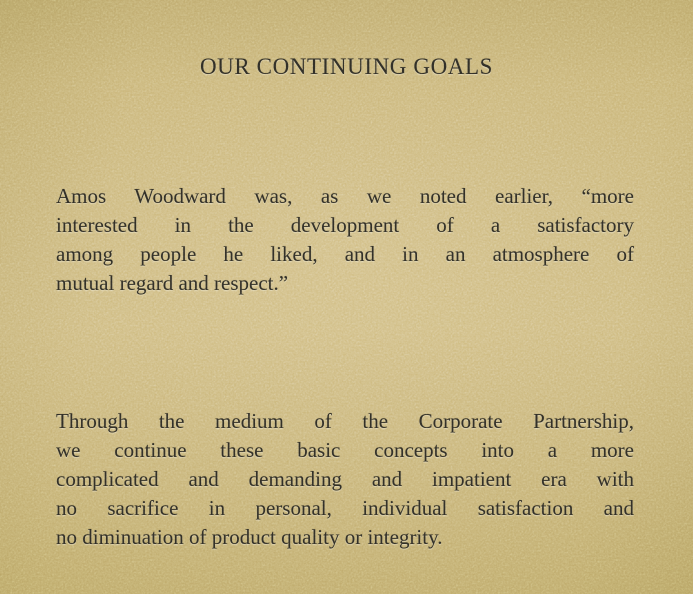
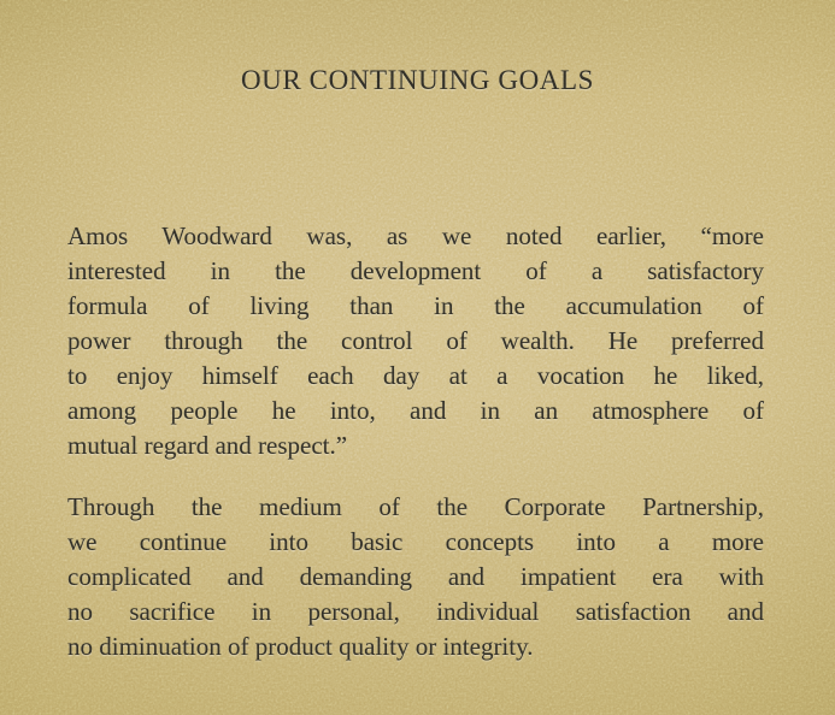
  OUR CONTINUING GOALS
  Amos Woodward was, as we noted earlier, “more
  interested in the development of a satisfactory
+ formula of living than in the accumulation of
+ power through the control of wealth. He preferred
+ to enjoy himself each day at a vocation he liked,
- among people he liked, and in an atmosphere of
+ among people he into, and in an atmosphere of
  mutual regard and respect.”
  Through the medium of the Corporate Partnership,
- we continue these basic concepts into a more
+ we continue into basic concepts into a more
  complicated and demanding and impatient era with
  no sacrifice in personal, individual satisfaction and
  no diminuation of product quality or integrity.
